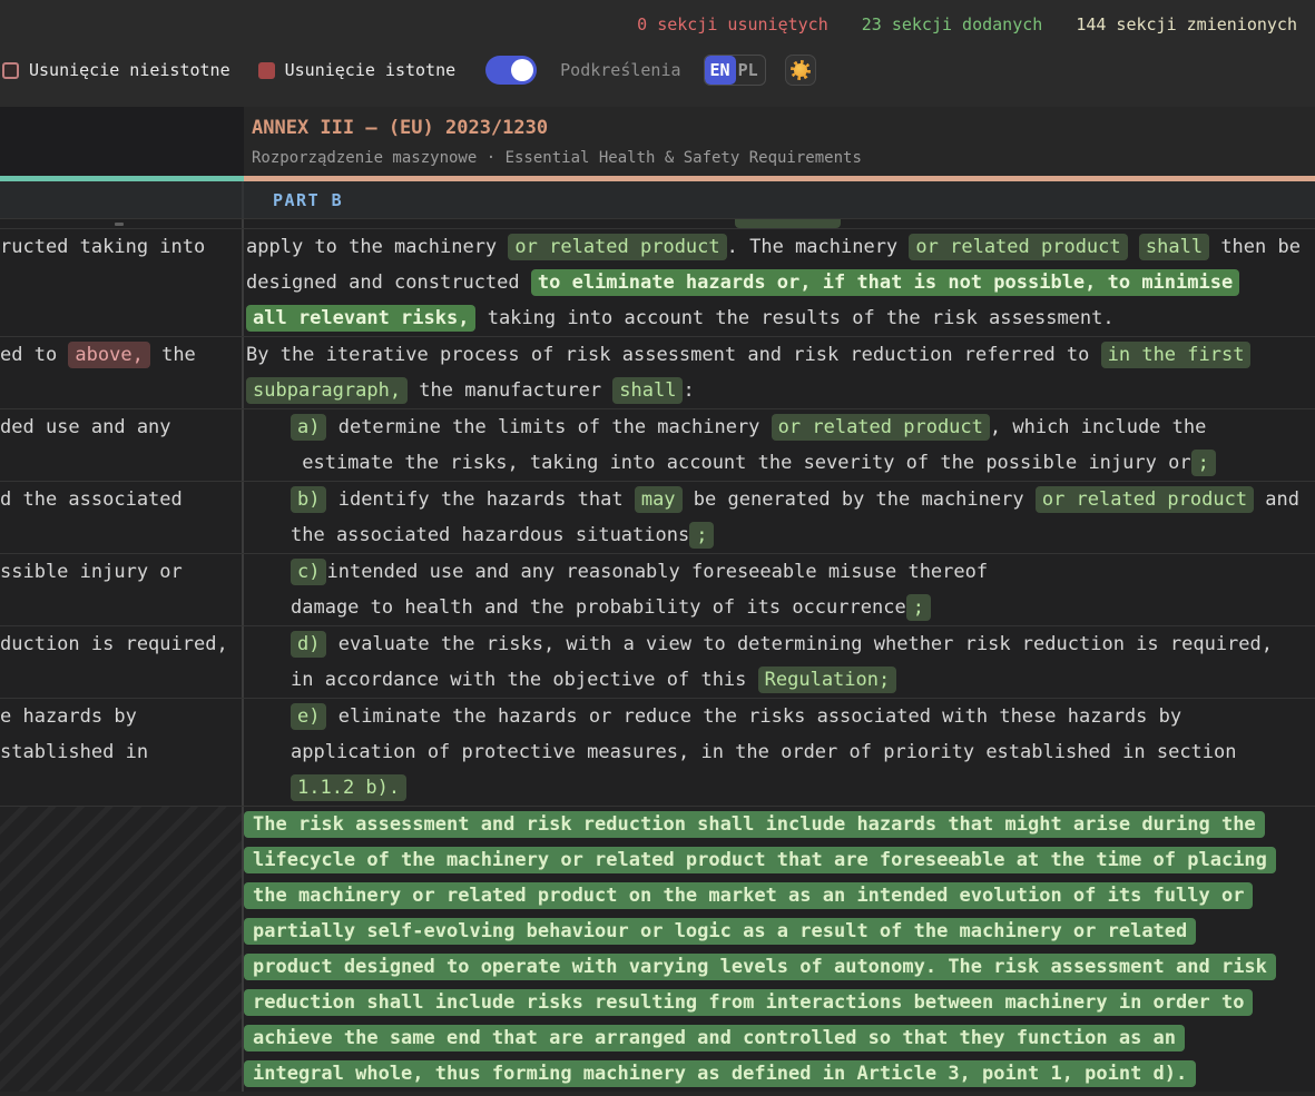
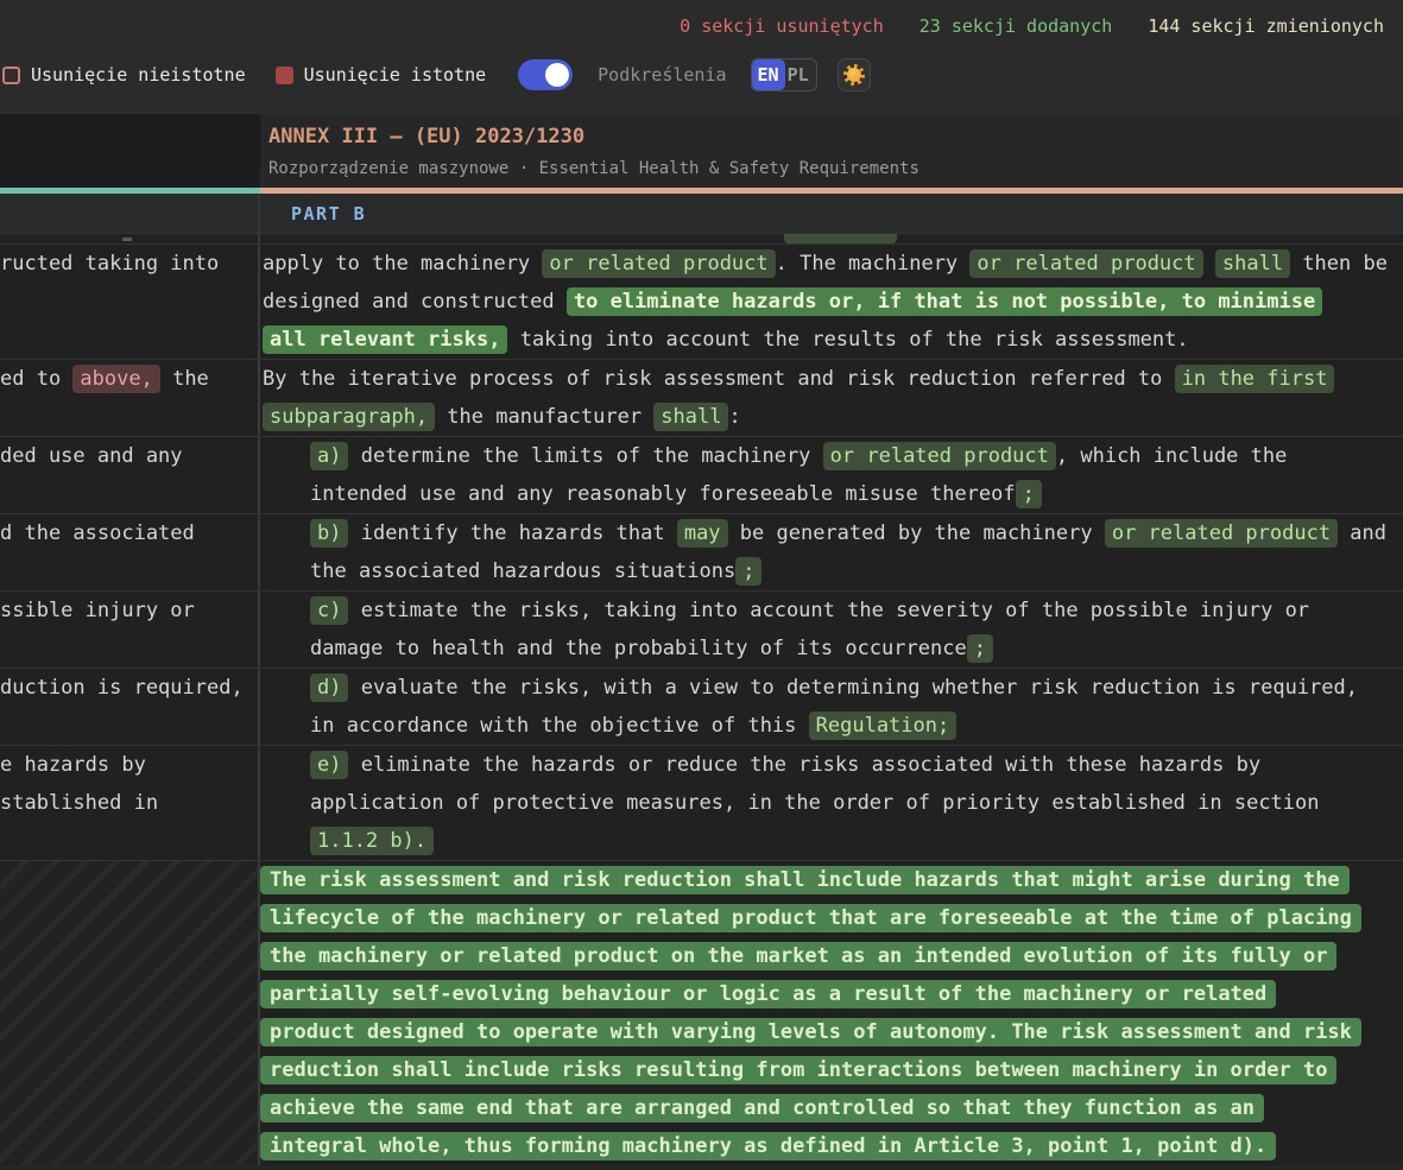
  0 sekcji usuniętych
  23 sekcji dodanych
  144 sekcji zmienionych
  Usunięcie nieistotne
  Usunięcie istotne
  Podkreślenia
  EN
  PL
  ANNEX III — (EU) 2023/1230
  Rozporządzenie maszynowe · Essential Health & Safety Requirements
  PART B
  ructed taking into
  apply to the machinery or related product . The machinery or related product shall then be
  designed and constructed to eliminate hazards or, if that is not possible, to minimise
  all relevant risks, taking into account the results of the risk assessment.
  ed to above, the
  By the iterative process of risk assessment and risk reduction referred to in the first
  subparagraph, the manufacturer shall :
  ded use and any
  a) determine the limits of the machinery or related product , which include the
- estimate the risks, taking into account the severity of the possible injury or ;
+ intended use and any reasonably foreseeable misuse thereof ;
  d the associated
  b) identify the hazards that may be generated by the machinery or related product and
  the associated hazardous situations ;
  ssible injury or
- c) intended use and any reasonably foreseeable misuse thereof
+ c) estimate the risks, taking into account the severity of the possible injury or
  damage to health and the probability of its occurrence ;
  duction is required,
  d) evaluate the risks, with a view to determining whether risk reduction is required,
  in accordance with the objective of this Regulation;
  e hazards by
  stablished in
  e) eliminate the hazards or reduce the risks associated with these hazards by
  application of protective measures, in the order of priority established in section
  1.1.2 b).
  The risk assessment and risk reduction shall include hazards that might arise during the
  lifecycle of the machinery or related product that are foreseeable at the time of placing
  the machinery or related product on the market as an intended evolution of its fully or
  partially self-evolving behaviour or logic as a result of the machinery or related
  product designed to operate with varying levels of autonomy. The risk assessment and risk
  reduction shall include risks resulting from interactions between machinery in order to
  achieve the same end that are arranged and controlled so that they function as an
  integral whole, thus forming machinery as defined in Article 3, point 1, point d).
